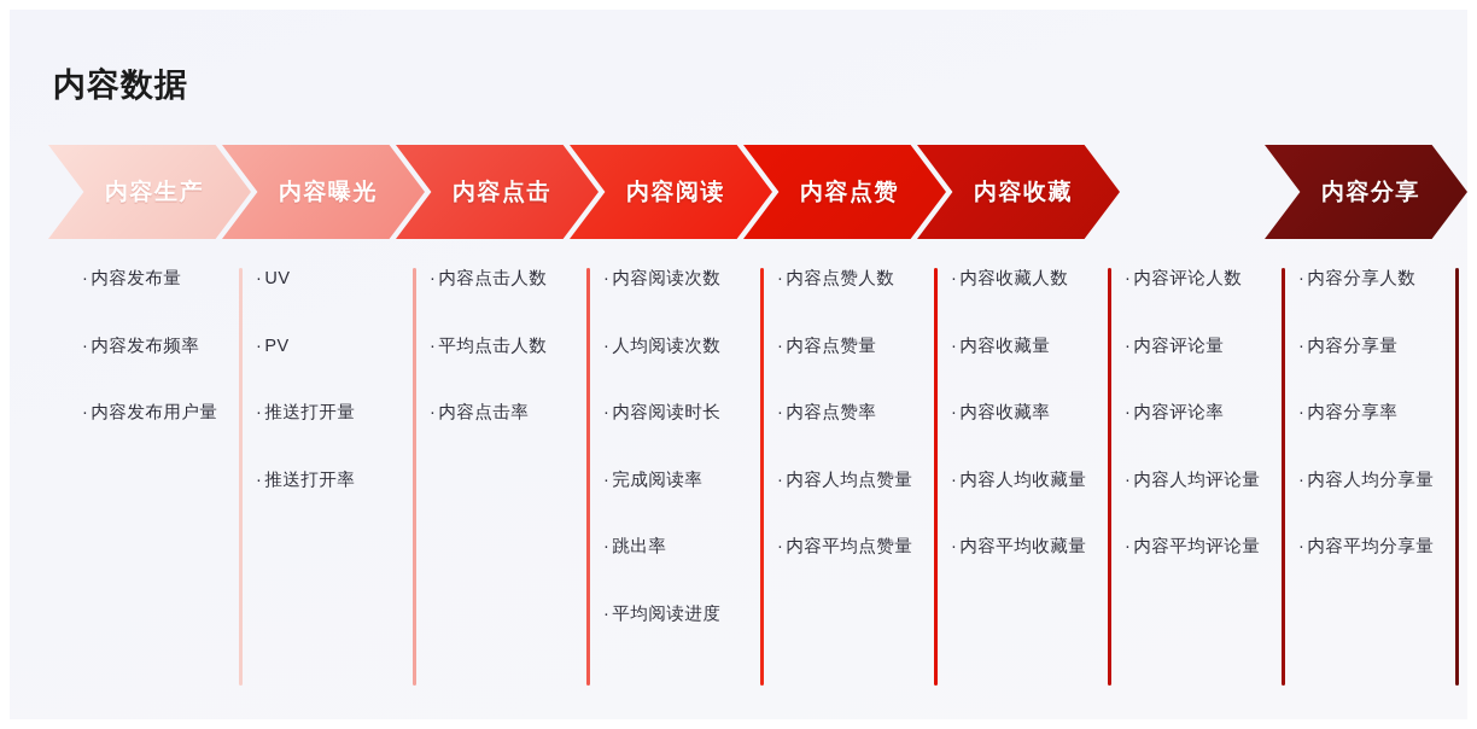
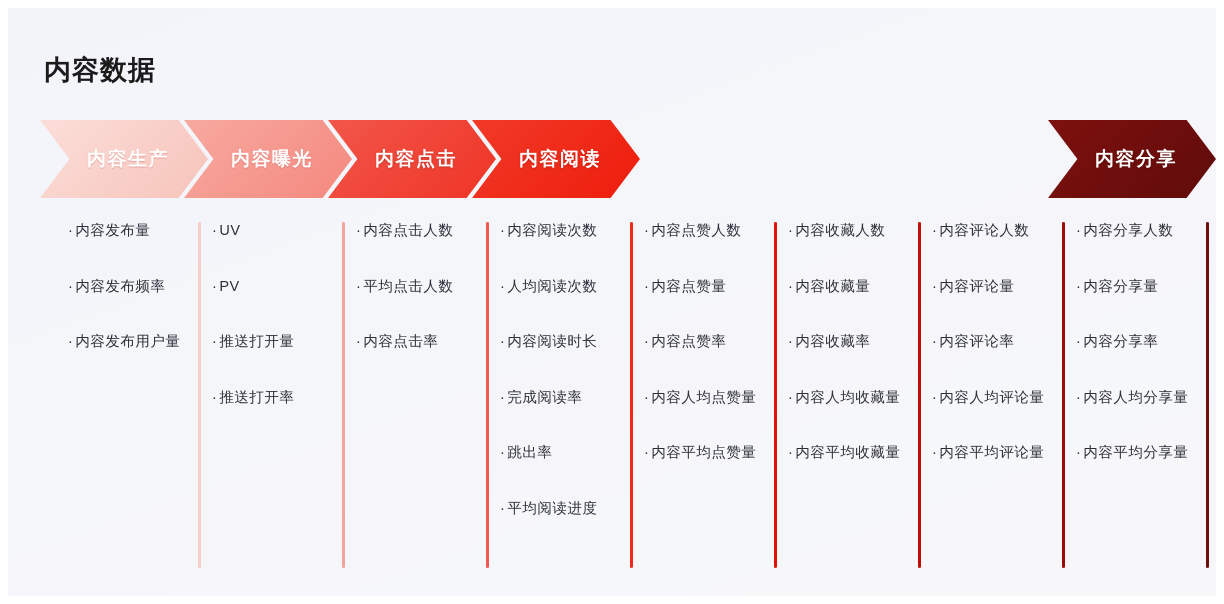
  内容数据
  内容生产
  内容曝光
  内容点击
  内容阅读
- 内容点赞
- 内容收藏
  内容分享
  ·
  内容发布量
  ·
  内容发布频率
  ·
  内容发布用户量
  ·
  UV
  ·
  PV
  ·
  推送打开量
  ·
  推送打开率
  ·
  内容点击人数
  ·
  平均点击人数
  ·
  内容点击率
  ·
  内容阅读次数
  ·
  人均阅读次数
  ·
  内容阅读时长
  ·
  完成阅读率
  ·
  跳出率
  ·
  平均阅读进度
  ·
  内容点赞人数
  ·
  内容点赞量
  ·
  内容点赞率
  ·
  内容人均点赞量
  ·
  内容平均点赞量
  ·
  内容收藏人数
  ·
  内容收藏量
  ·
  内容收藏率
  ·
  内容人均收藏量
  ·
  内容平均收藏量
  ·
  内容评论人数
  ·
  内容评论量
  ·
  内容评论率
  ·
  内容人均评论量
  ·
  内容平均评论量
  ·
  内容分享人数
  ·
  内容分享量
  ·
  内容分享率
  ·
  内容人均分享量
  ·
  内容平均分享量
